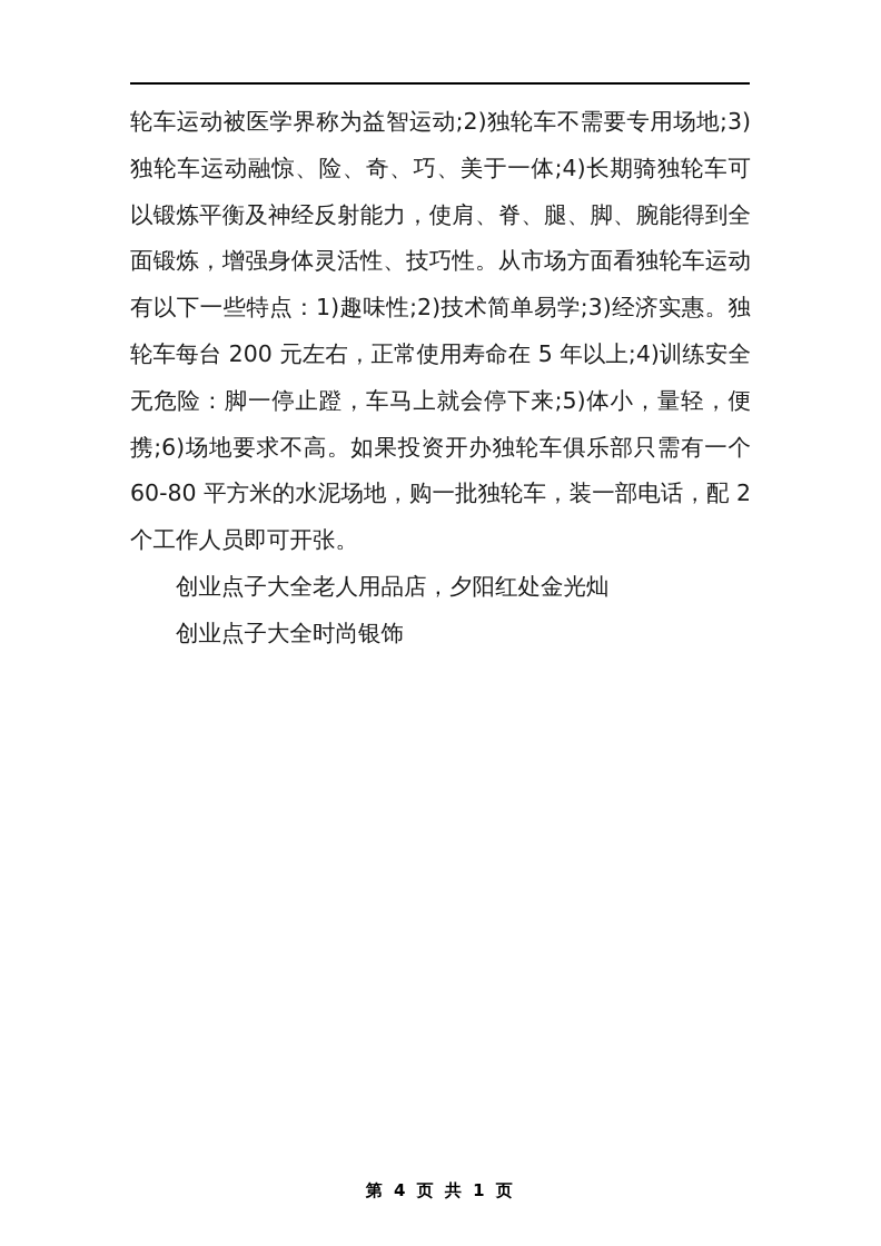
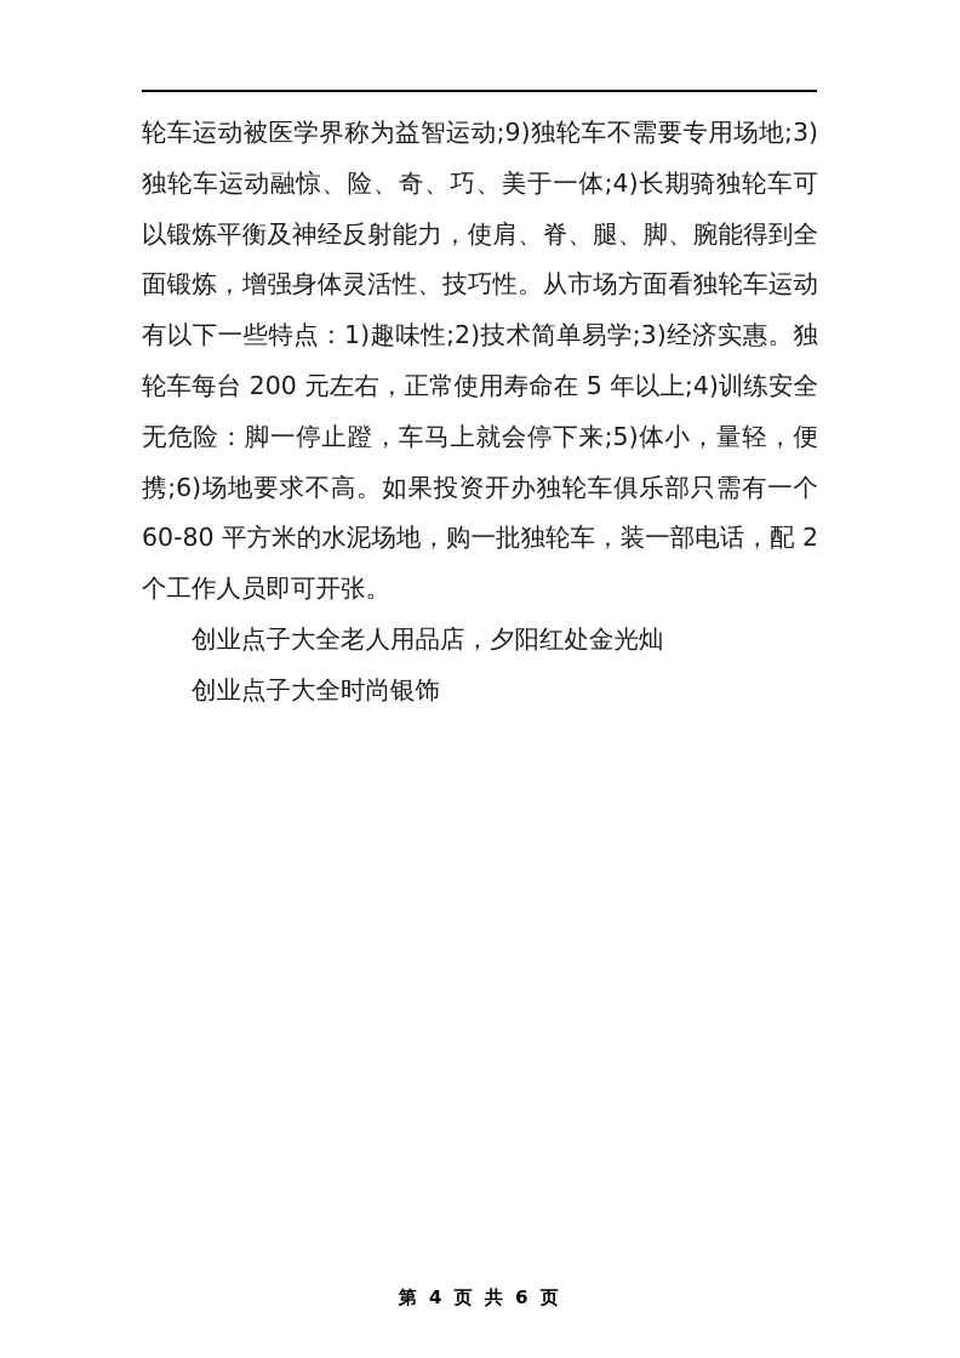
- 轮车运动被医学界称为益智运动;2)独轮车不需要专用场地;3)独轮车运动融惊、险、奇、巧、美于一体;4)长期骑独轮车可以锻炼平衡及神经反射能力，使肩、脊、腿、脚、腕能得到全面锻炼，增强身体灵活性、技巧性。从市场方面看独轮车运动有以下一些特点：1)趣味性;2)技术简单易学;3)经济实惠。独轮车每台 200 元左右，正常使用寿命在 5 年以上;4)训练安全无危险：脚一停止蹬，车马上就会停下来;5)体小，量轻，便携;6)场地要求不高。如果投资开办独轮车俱乐部只需有一个 60-80 平方米的水泥场地，购一批独轮车，装一部电话，配 2 个工作人员即可开张。
+ 轮车运动被医学界称为益智运动;9)独轮车不需要专用场地;3)独轮车运动融惊、险、奇、巧、美于一体;4)长期骑独轮车可以锻炼平衡及神经反射能力，使肩、脊、腿、脚、腕能得到全面锻炼，增强身体灵活性、技巧性。从市场方面看独轮车运动有以下一些特点：1)趣味性;2)技术简单易学;3)经济实惠。独轮车每台 200 元左右，正常使用寿命在 5 年以上;4)训练安全无危险：脚一停止蹬，车马上就会停下来;5)体小，量轻，便携;6)场地要求不高。如果投资开办独轮车俱乐部只需有一个 60-80 平方米的水泥场地，购一批独轮车，装一部电话，配 2 个工作人员即可开张。
  创业点子大全老人用品店，夕阳红处金光灿
  创业点子大全时尚银饰
- 第 4 页 共 1 页
+ 第 4 页 共 6 页
